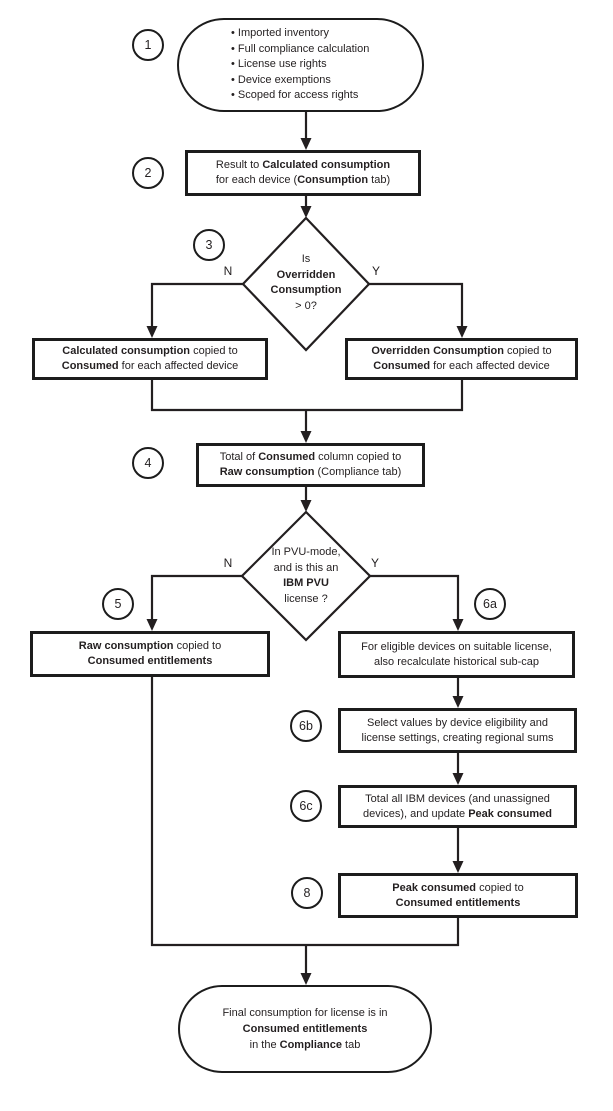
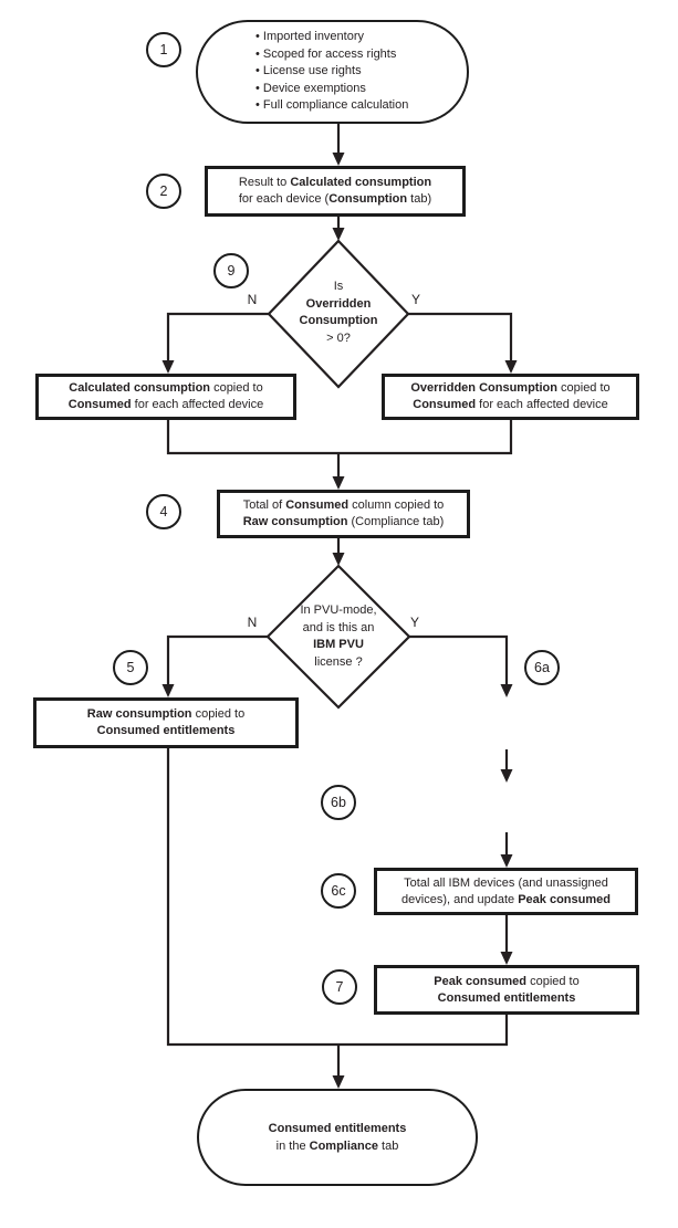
  1
  2
- 3
+ 9
  4
  5
  6a
  6b
  6c
- 8
+ 7
  • Imported inventory
- • Full compliance calculation
+ • Scoped for access rights
  • License use rights
  • Device exemptions
- • Scoped for access rights
+ • Full compliance calculation
  Result to Calculated consumption
  for each device (Consumption tab)
  Is
  Overridden
  Consumption
  > 0?
  N
  Y
  Calculated consumption copied to
  Consumed for each affected device
  Overridden Consumption copied to
  Consumed for each affected device
  Total of Consumed column copied to
  Raw consumption (Compliance tab)
  In PVU-mode,
  and is this an
  IBM PVU
  license ?
  N
  Y
  Raw consumption copied to
  Consumed entitlements
- For eligible devices on suitable license,
- also recalculate historical sub-cap
- Select values by device eligibility and
- license settings, creating regional sums
  Total all IBM devices (and unassigned
  devices), and update Peak consumed
  Peak consumed copied to
  Consumed entitlements
- Final consumption for license is in
  Consumed entitlements
  in the Compliance tab
